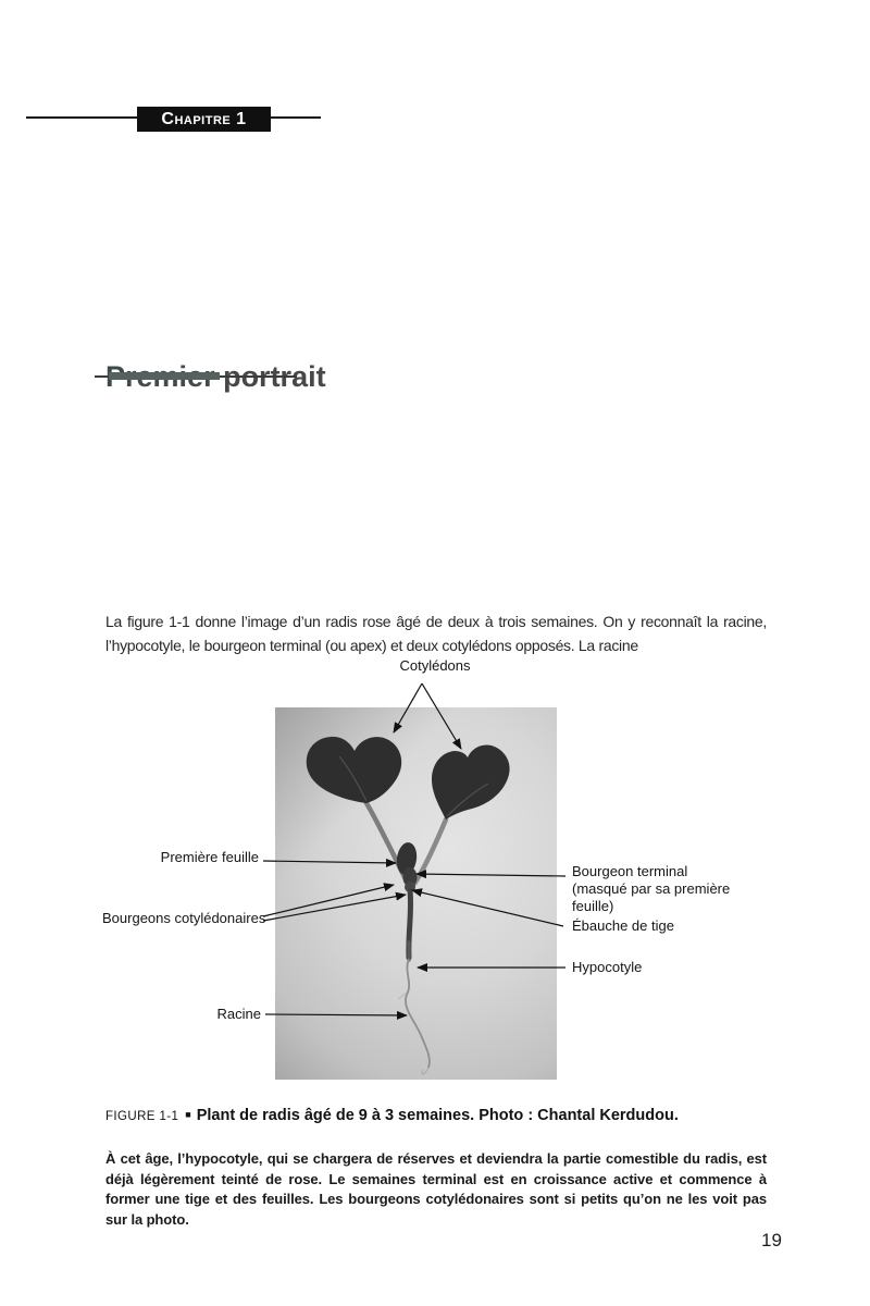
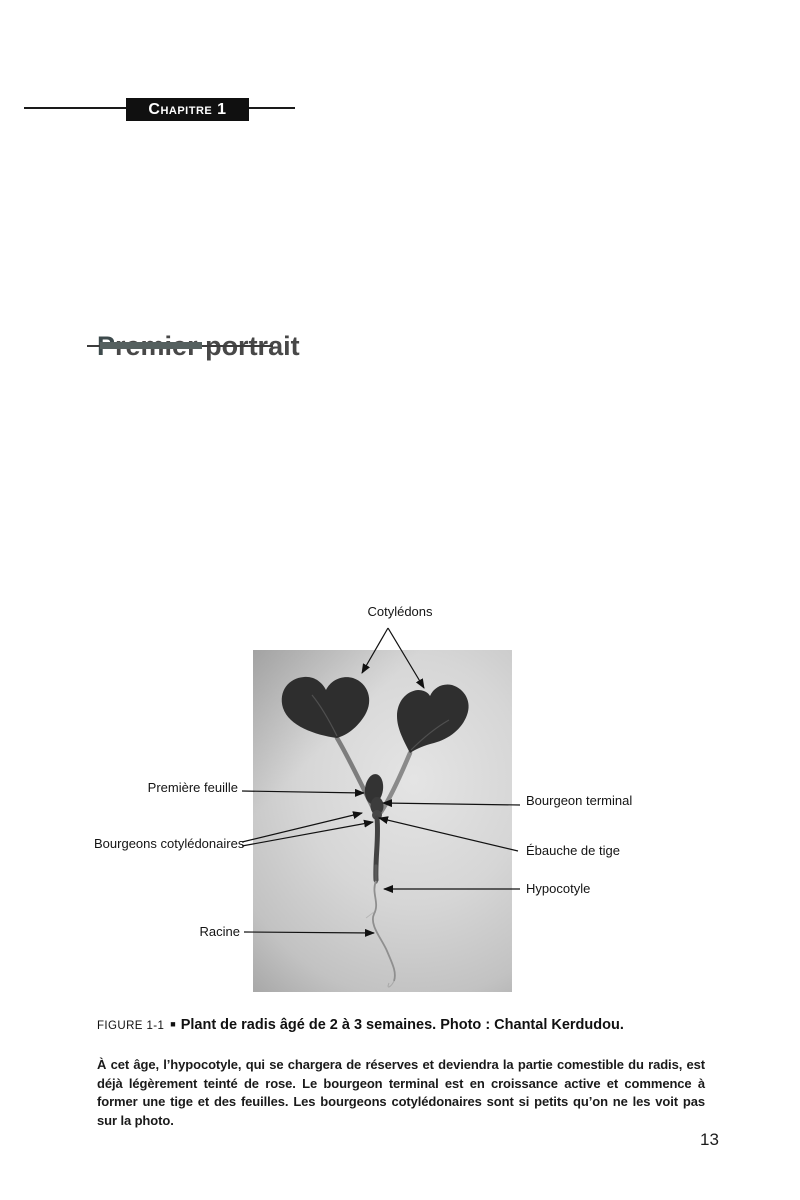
  Chapitre 1
- La figure 1-1 donne l’image d’un radis rose âgé de deux à trois semaines. On y reconnaît la racine, l’hypocotyle, le bourgeon terminal (ou apex) et deux cotylédons opposés. La racine
  Cotylédons
  Première feuille
  Bourgeon terminal
- (masqué par sa première feuille)
  Ébauche de tige
  Bourgeons cotylédonaires
  Hypocotyle
  Racine
- FIGURE 1-1 ■ Plant de radis âgé de 9 à 3 semaines. Photo : Chantal Kerdudou.
+ FIGURE 1-1 ■ Plant de radis âgé de 2 à 3 semaines. Photo : Chantal Kerdudou.
- À cet âge, l’hypocotyle, qui se chargera de réserves et deviendra la partie comestible du radis, est déjà légèrement teinté de rose. Le semaines terminal est en croissance active et commence à former une tige et des feuilles. Les bourgeons cotylédonaires sont si petits qu’on ne les voit pas sur la photo.
+ À cet âge, l’hypocotyle, qui se chargera de réserves et deviendra la partie comestible du radis, est déjà légèrement teinté de rose. Le bourgeon terminal est en croissance active et commence à former une tige et des feuilles. Les bourgeons cotylédonaires sont si petits qu’on ne les voit pas sur la photo.
- 19
+ 13
